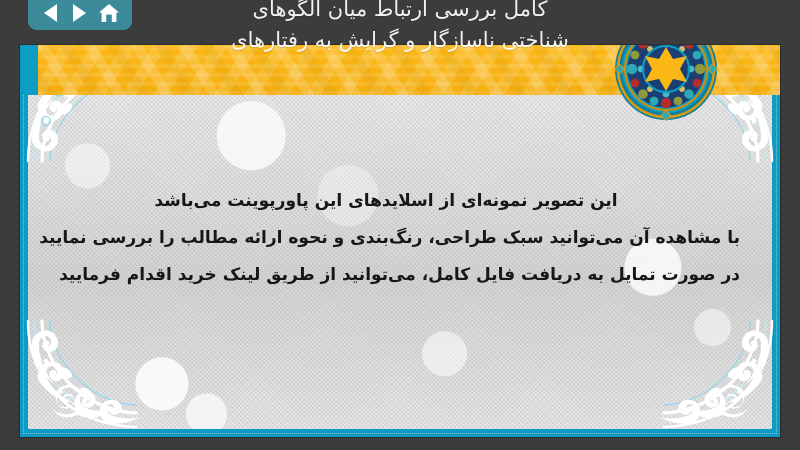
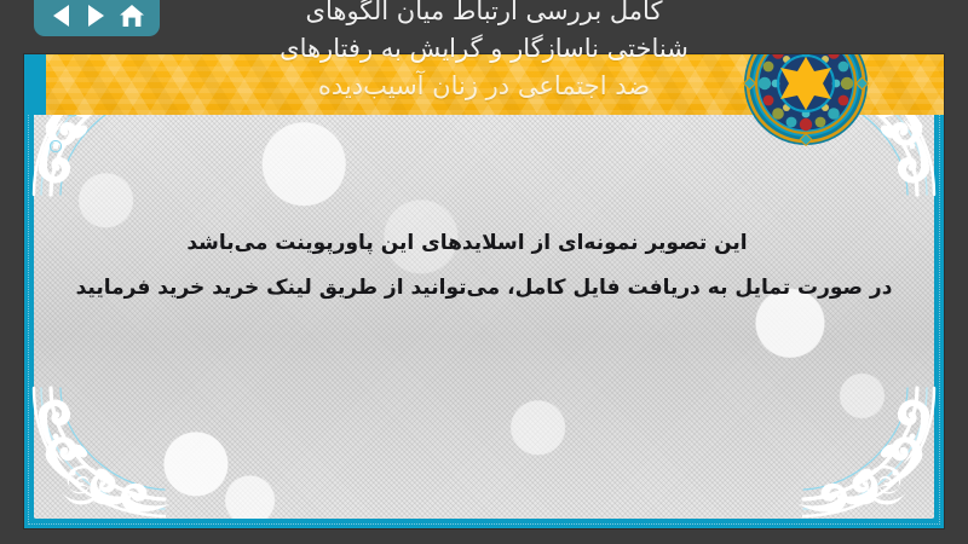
  این تصویر نمونه‌ای از اسلایدهای این پاورپوینت می‌باشد
- با مشاهده آن می‌توانید سبک طراحی، رنگ‌بندی و نحوه ارائه مطالب را بررسی نمایید
- در صورت تمایل به دریافت فایل کامل، می‌توانید از طریق لینک خرید اقدام فرمایید
+ در صورت تمایل به دریافت فایل کامل، می‌توانید از طریق لینک خرید خرید فرمایید
  کامل بررسی ارتباط میان الگوهای
  شناختی ناسازگار و گرایش به رفتارهای
+ ضد اجتماعی در زنان آسیب‌دیده
